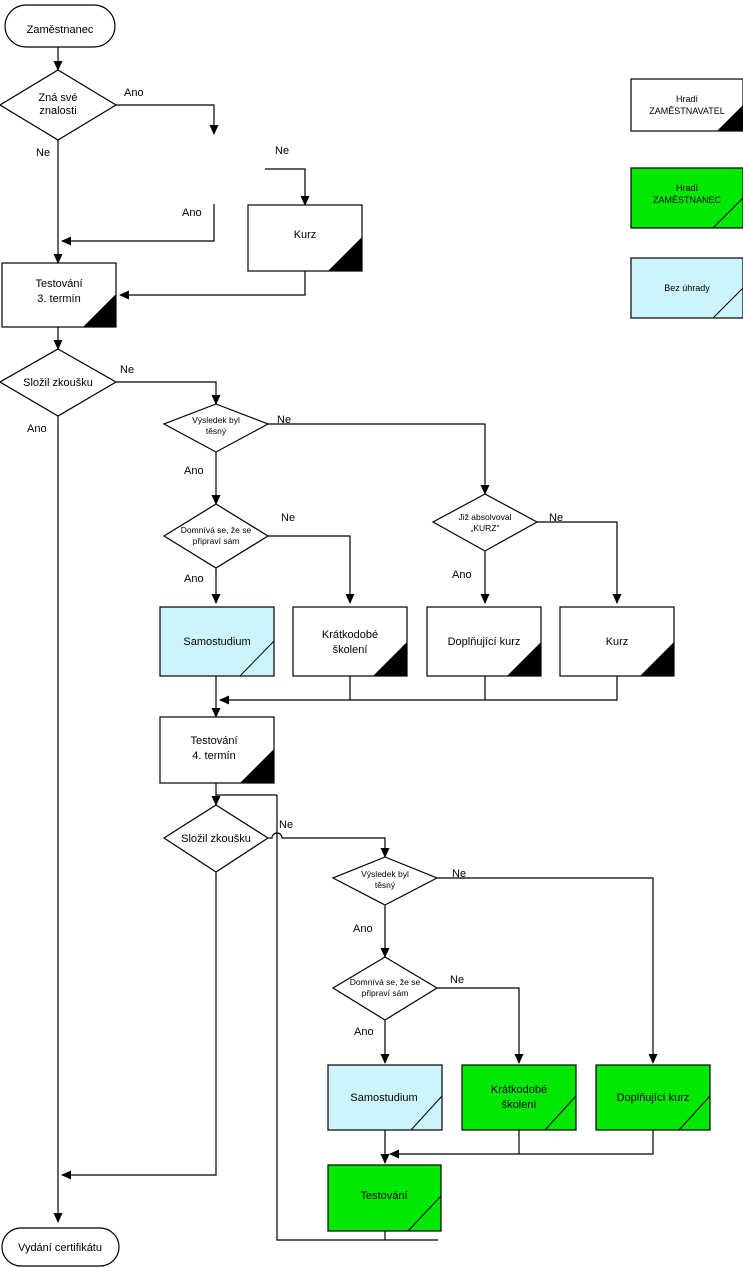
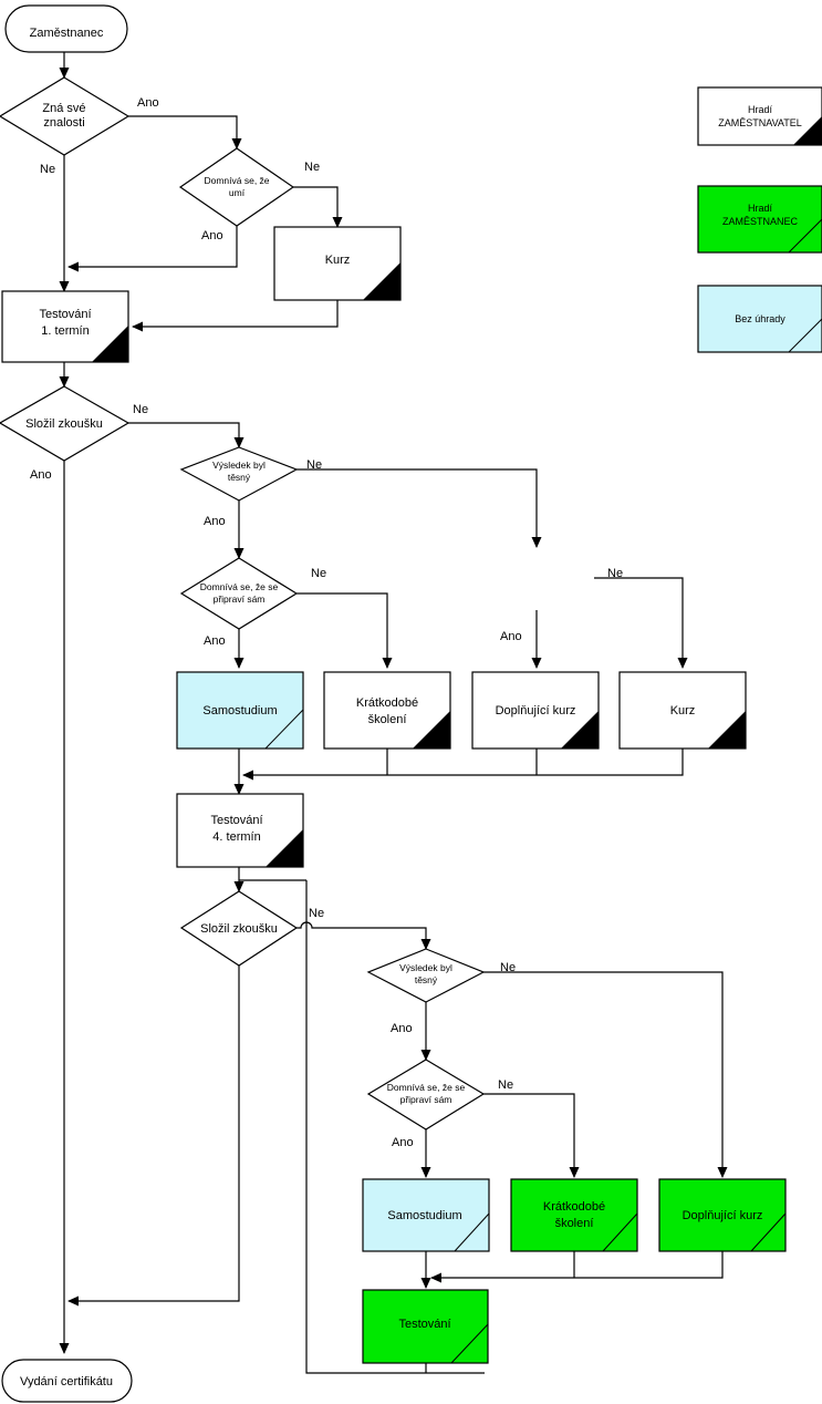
  Zaměstnanec
  Zná své
  znalosti
  Ano
  Ne
+ Domnívá se, že
+ umí
  Ne
  Ano
  Kurz
  Testování
- 3. termín
+ 1. termín
  Složil zkoušku
  Ne
  Ano
  Výsledek byl
  těsný
  Ne
  Ano
  Domnívá se, že se
  připraví sám
  Ne
  Ano
- Již absolvoval
- „KURZ"
  Ne
  Ano
  Samostudium
  Krátkodobé
  školení
  Doplňující kurz
  Kurz
  Testování
  4. termín
  Složil zkoušku
  Ne
  Výsledek byl
  těsný
  Ne
  Ano
  Domnívá se, že se
  připraví sám
  Ne
  Ano
  Samostudium
  Krátkodobé
  školení
  Doplňující kurz
  Testování
  Vydání certifikátu
  Hradí
  ZAMĚSTNAVATEL
  Hradí
  ZAMĚSTNANEC
  Bez úhrady
